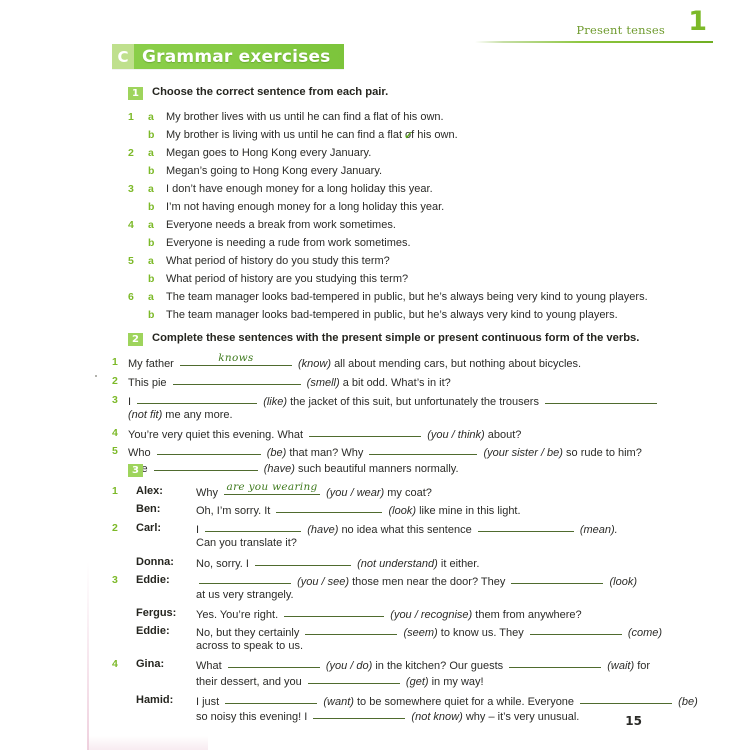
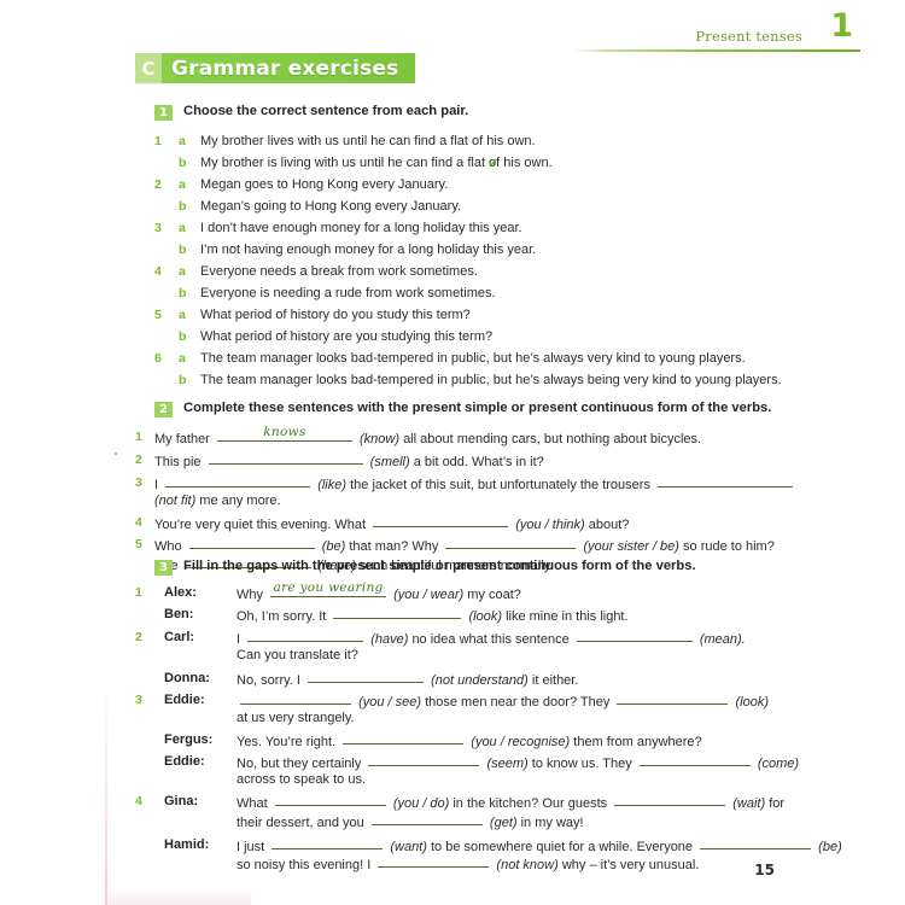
  Present tenses
  1
  C
  Grammar exercises
  1
  Choose the correct sentence from each pair.
  1
  a
  My brother lives with us until he can find a flat of his own.
  b
  My brother is living with us until he can find a flat of his own.
  ✓
  2
  a
  Megan goes to Hong Kong every January.
  b
  Megan’s going to Hong Kong every January.
  3
  a
  I don’t have enough money for a long holiday this year.
  b
  I’m not having enough money for a long holiday this year.
  4
  a
  Everyone needs a break from work sometimes.
  b
  Everyone is needing a rude from work sometimes.
  5
  a
  What period of history do you study this term?
  b
  What period of history are you studying this term?
  6
  a
- The team manager looks bad-tempered in public, but he’s always being very kind to young players.
+ The team manager looks bad-tempered in public, but he’s always very kind to young players.
  b
- The team manager looks bad-tempered in public, but he’s always very kind to young players.
+ The team manager looks bad-tempered in public, but he’s always being very kind to young players.
  2
  Complete these sentences with the present simple or present continuous form of the verbs.
  1
  My father
  knows
  (know) all about mending cars, but nothing about bicycles.
  2
  This pie (smell) a bit odd. What’s in it?
  3
  I (like) the jacket of this suit, but unfortunately the trousers
  (not fit) me any more.
  4
  You’re very quiet this evening. What (you / think) about?
  5
  Who (be) that man? Why (your sister / be) so rude to him?
  e (have) such beautiful manners normally.
  3
+ Fill in the gaps with the present simple or present continuous form of the verbs.
  1
  Alex:
  Why
  are you wearing
  (you / wear) my coat?
  Ben:
  Oh, I’m sorry. It (look) like mine in this light.
  2
  Carl:
  I (have) no idea what this sentence (mean).
  Can you translate it?
  Donna:
  No, sorry. I (not understand) it either.
  3
  Eddie:
  (you / see) those men near the door? They (look)
  at us very strangely.
  Fergus:
  Yes. You’re right. (you / recognise) them from anywhere?
  Eddie:
  No, but they certainly (seem) to know us. They (come)
  across to speak to us.
  4
  Gina:
  What (you / do) in the kitchen? Our guests (wait) for
  their dessert, and you (get) in my way!
  Hamid:
  I just (want) to be somewhere quiet for a while. Everyone (be)
  so noisy this evening! I (not know) why – it’s very unusual.
  15
